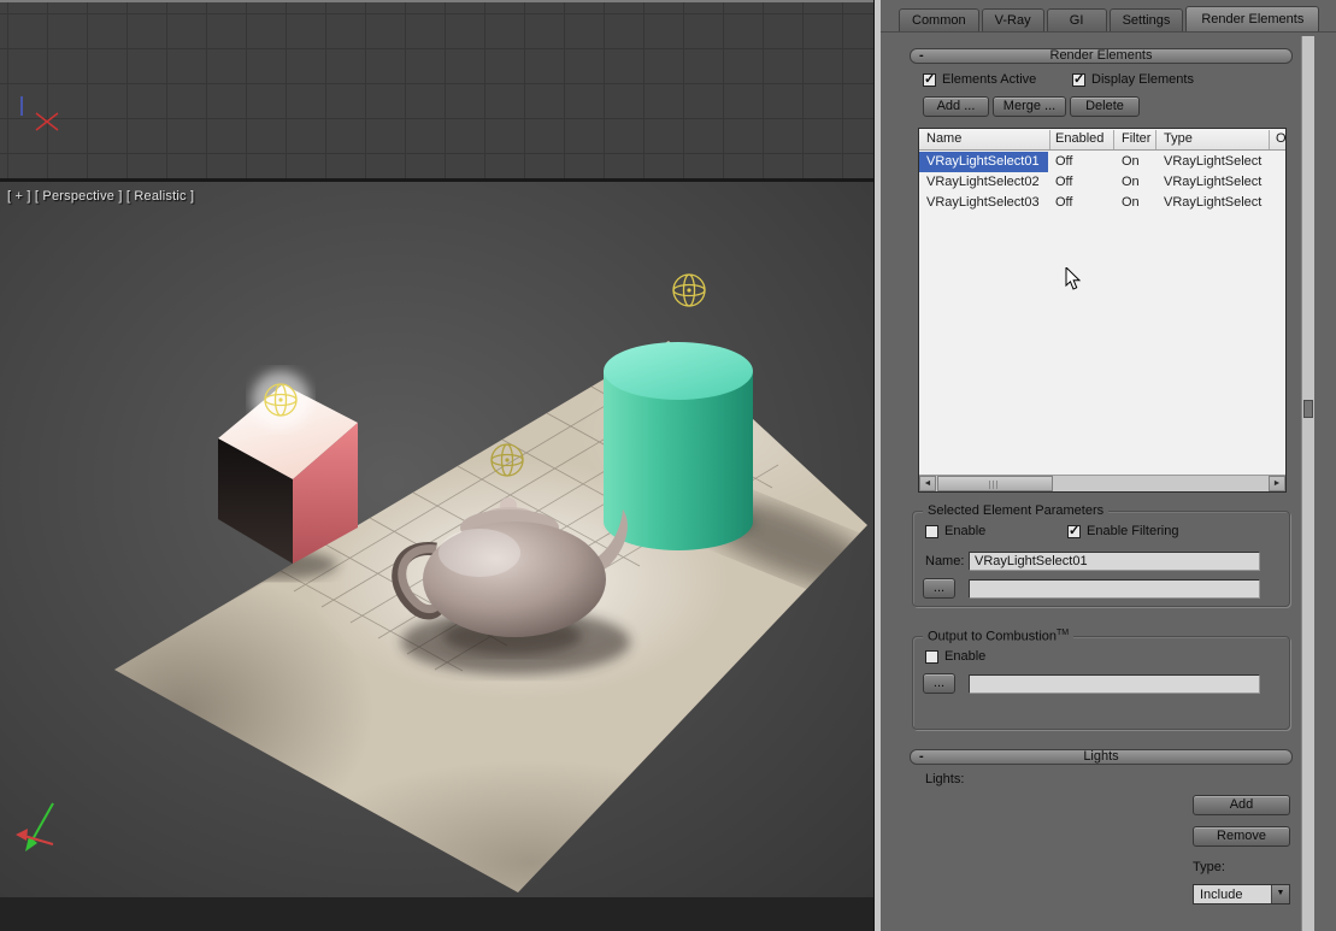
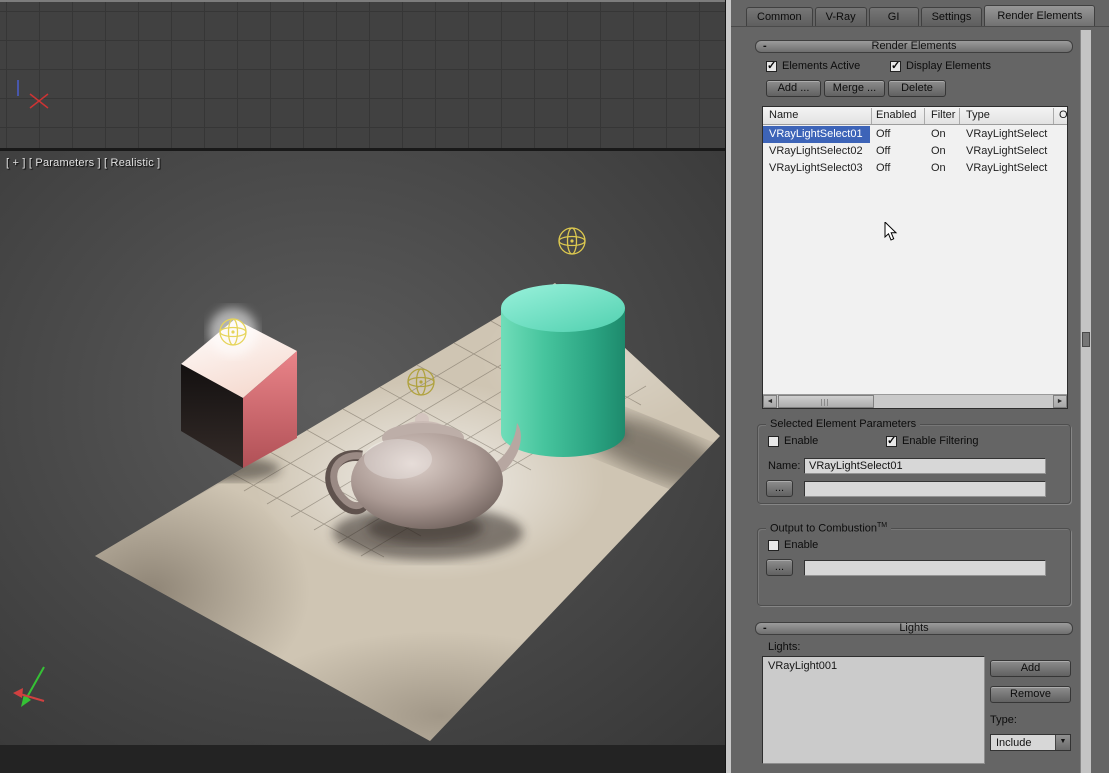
- [ + ] [ Perspective ] [ Realistic ]
+ [ + ] [ Parameters ] [ Realistic ]
  Common
  V-Ray
  GI
  Settings
  Render Elements
  -
  Render Elements
  ✓
  Elements Active
  ✓
  Display Elements
  Add ...
  Merge ...
  Delete
  Name
  Enabled
  Filter
  Type
  O
  VRayLightSelect01
  Off
  On
  VRayLightSelect
  VRayLightSelect02
  Off
  On
  VRayLightSelect
  VRayLightSelect03
  Off
  On
  VRayLightSelect
  Selected Element Parameters
  Enable
  ✓
  Enable Filtering
  Name:
  VRayLightSelect01
  ...
  Output to Combustion
  Enable
  ...
  -
  Lights
  Lights:
+ VRayLight001
  Add
  Remove
  Type:
  Include
